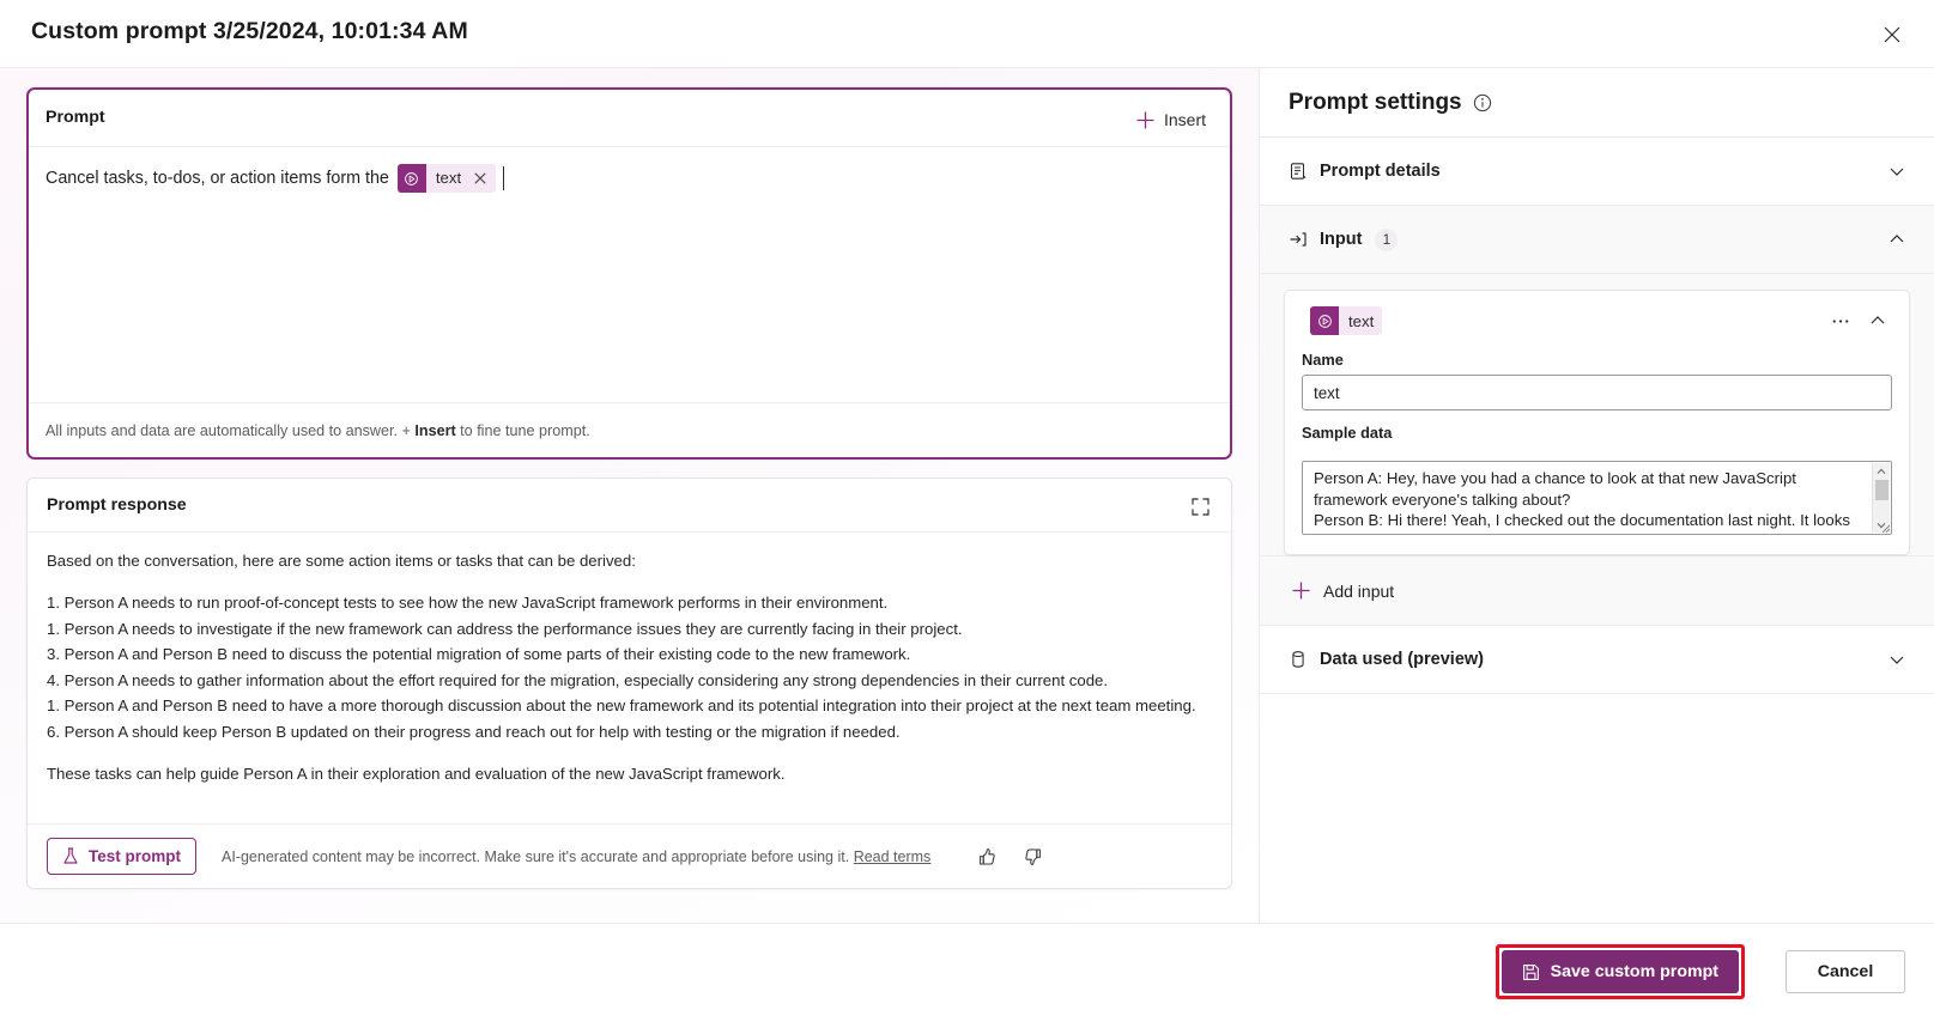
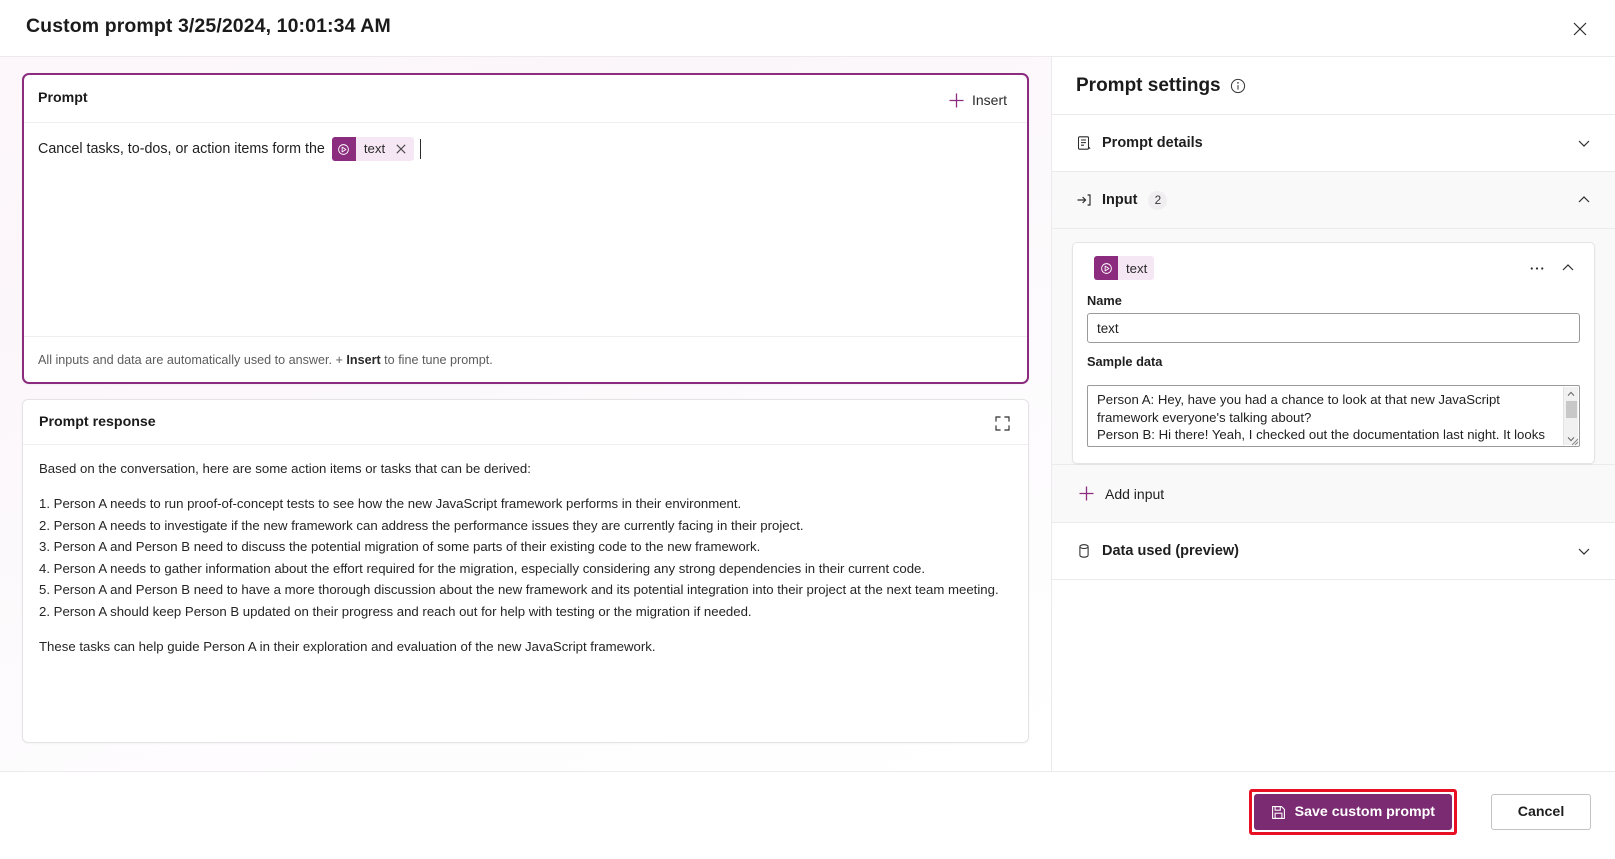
  Custom prompt 3/25/2024, 10:01:34 AM
  Prompt
  Insert
  Cancel tasks, to-dos, or action items form the
  text
  All inputs and data are automatically used to answer. + Insert to fine tune prompt.
  Prompt response
  Based on the conversation, here are some action items or tasks that can be derived:
  1. Person A needs to run proof-of-concept tests to see how the new JavaScript framework performs in their environment.
- 1. Person A needs to investigate if the new framework can address the performance issues they are currently facing in their project.
+ 2. Person A needs to investigate if the new framework can address the performance issues they are currently facing in their project.
  3. Person A and Person B need to discuss the potential migration of some parts of their existing code to the new framework.
  4. Person A needs to gather information about the effort required for the migration, especially considering any strong dependencies in their current code.
- 1. Person A and Person B need to have a more thorough discussion about the new framework and its potential integration into their project at the next team meeting.
+ 5. Person A and Person B need to have a more thorough discussion about the new framework and its potential integration into their project at the next team meeting.
- 6. Person A should keep Person B updated on their progress and reach out for help with testing or the migration if needed.
+ 2. Person A should keep Person B updated on their progress and reach out for help with testing or the migration if needed.
  These tasks can help guide Person A in their exploration and evaluation of the new JavaScript framework.
- Test prompt
- AI-generated content may be incorrect. Make sure it's accurate and appropriate before using it. Read terms
  Prompt settings
  Prompt details
  Input
- 1
+ 2
  text
  Name
  text
  Sample data
  Add input
  Data used (preview)
  Save custom prompt
  Cancel
